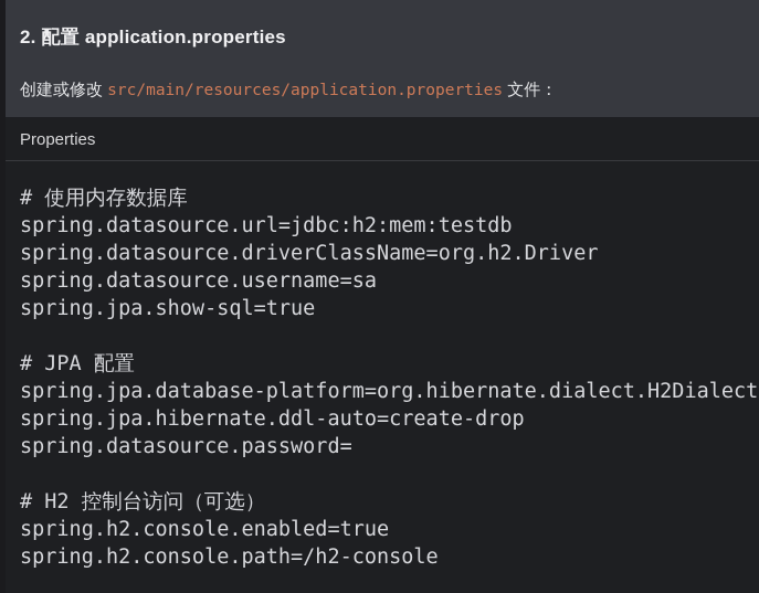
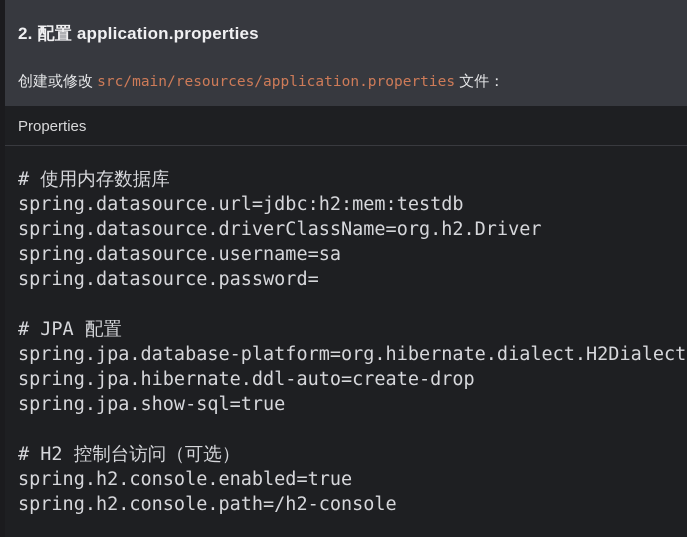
  2. 配置 application.properties
  创建或修改 src/main/resources/application.properties 文件：
  Properties
  # 使用内存数据库
  spring.datasource.url=jdbc:h2:mem:testdb
  spring.datasource.driverClassName=org.h2.Driver
  spring.datasource.username=sa
- spring.jpa.show-sql=true
+ spring.datasource.password=
  # JPA 配置
  spring.jpa.database-platform=org.hibernate.dialect.H2Dialect
  spring.jpa.hibernate.ddl-auto=create-drop
- spring.datasource.password=
+ spring.jpa.show-sql=true
  # H2 控制台访问（可选）
  spring.h2.console.enabled=true
  spring.h2.console.path=/h2-console
